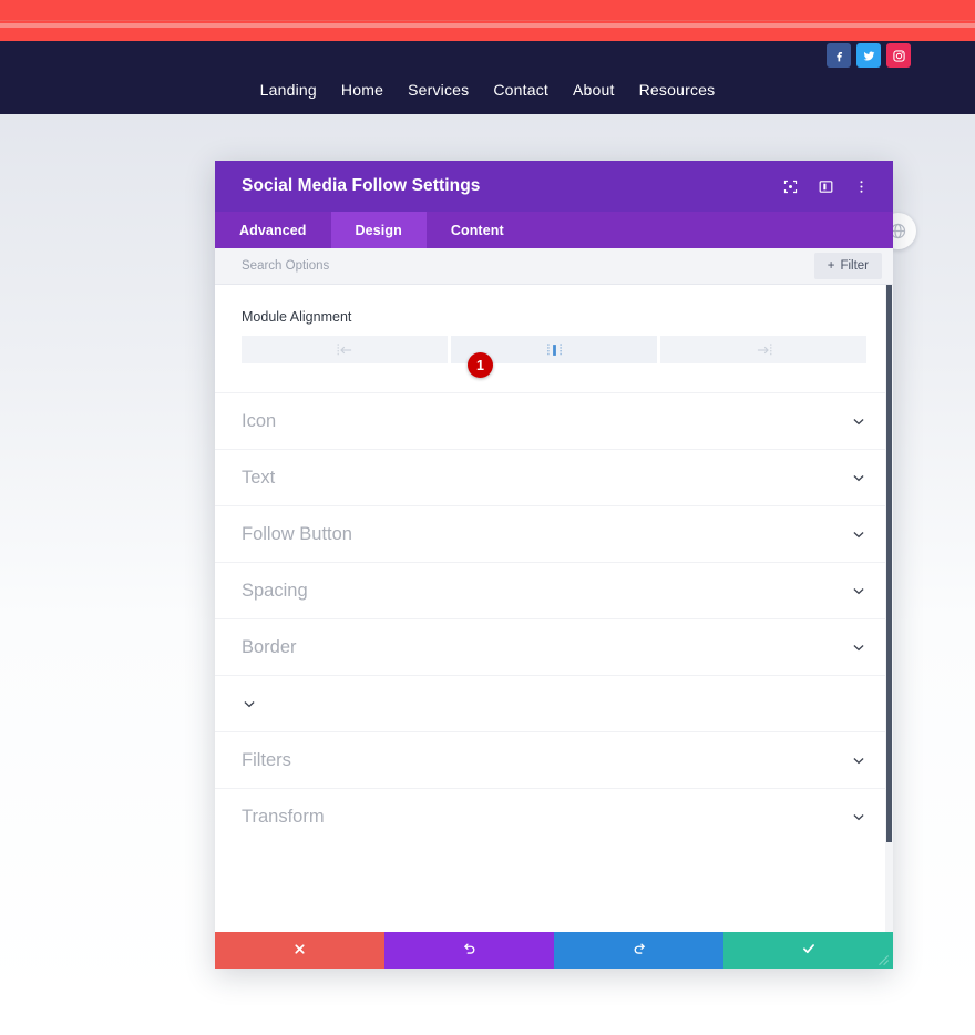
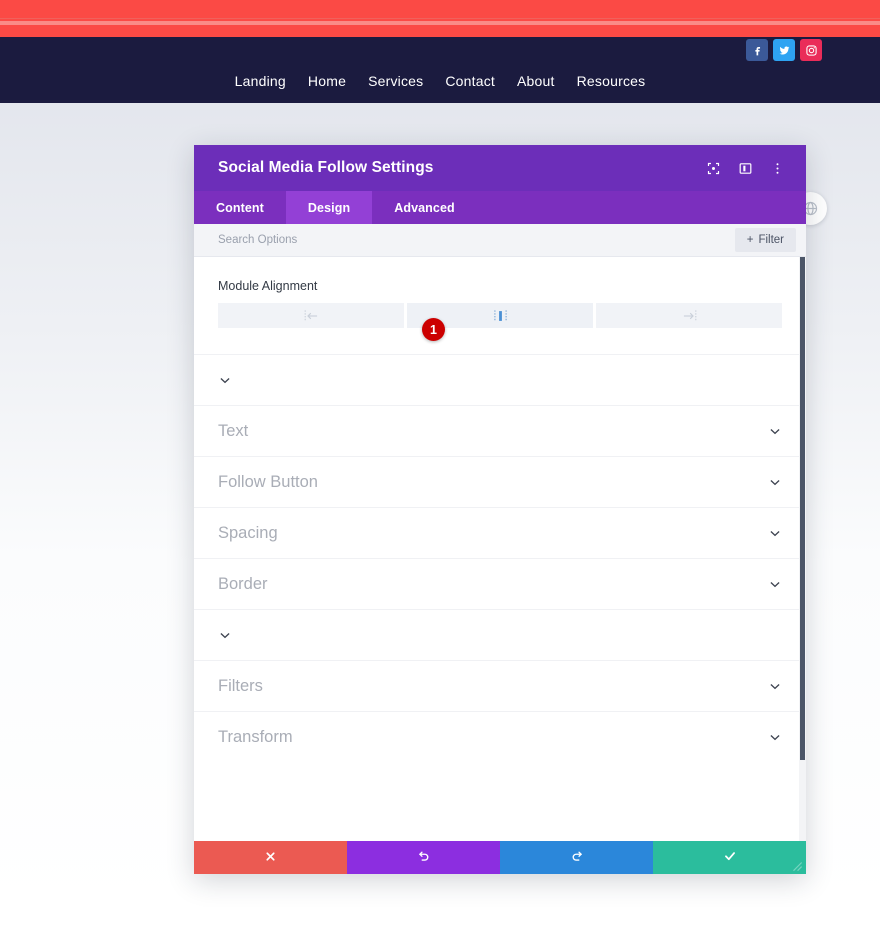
  Landing
  Home
  Services
  Contact
  About
  Resources
  Social Media Follow Settings
- Advanced
+ Content
  Design
- Content
+ Advanced
  Search Options
  +
  Filter
  Module Alignment
- Icon
  Text
  Follow Button
  Spacing
  Border
  Filters
  Transform
  1
